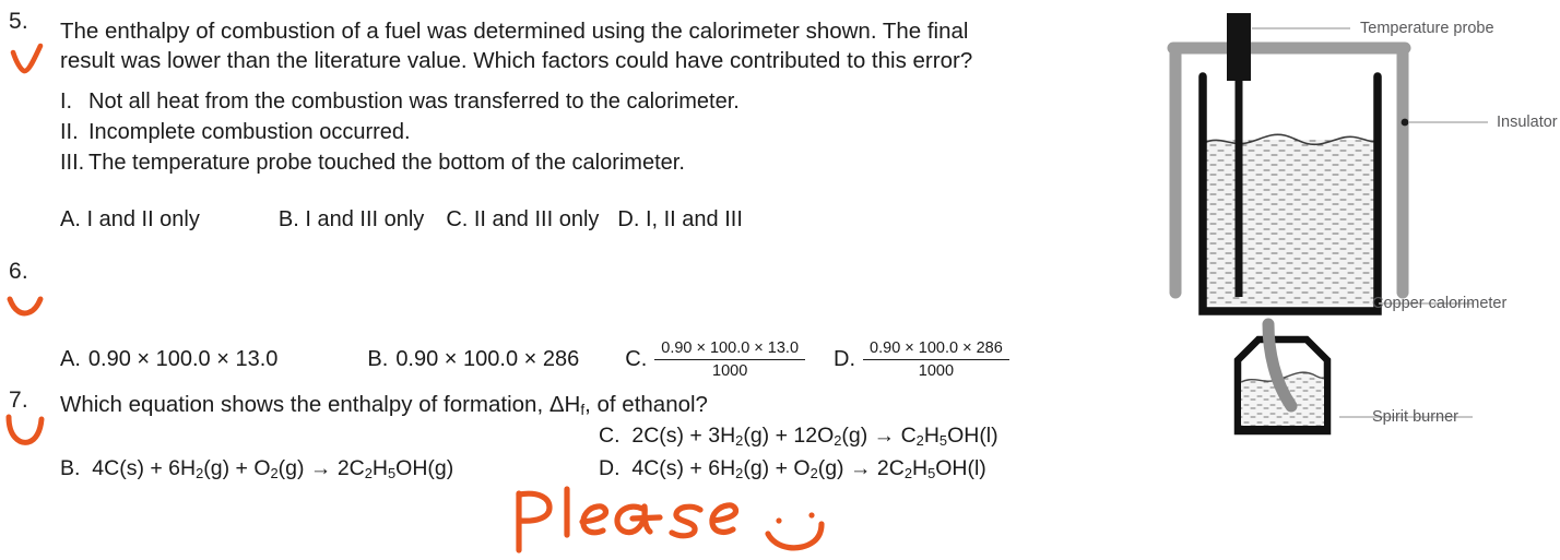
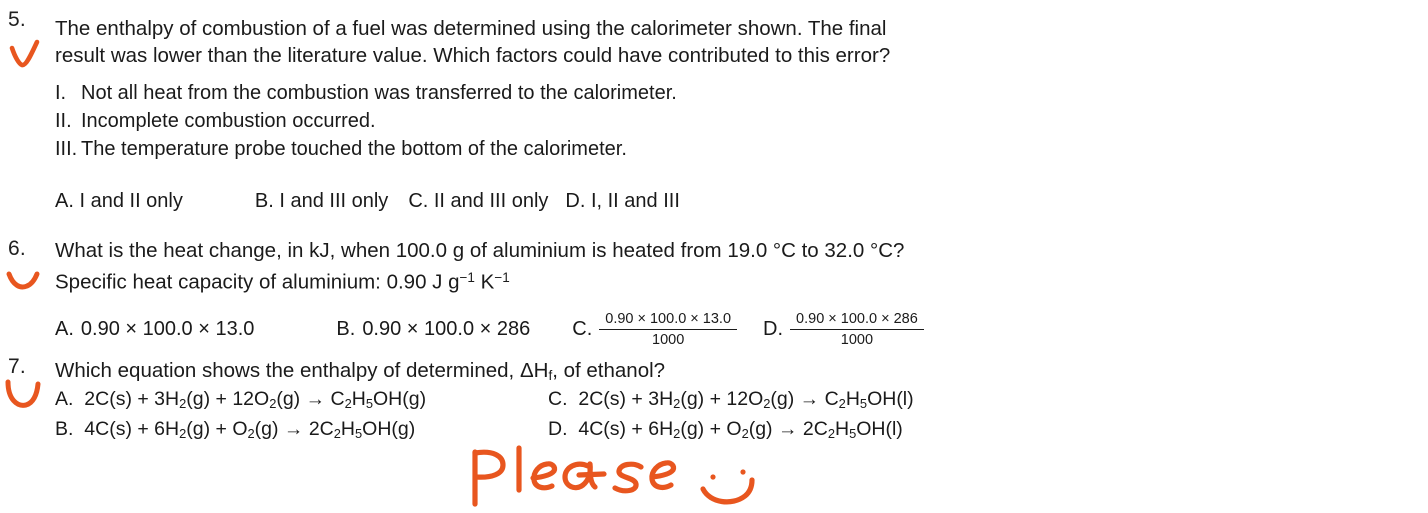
  5.
  The enthalpy of combustion of a fuel was determined using the calorimeter shown. The final
  result was lower than the literature value. Which factors could have contributed to this error?
  I. Not all heat from the combustion was transferred to the calorimeter.
  II. Incomplete combustion occurred.
  III. The temperature probe touched the bottom of the calorimeter.
  A. I and II only B. I and III only C. II and III only D. I, II and III
  6.
+ What is the heat change, in kJ, when 100.0 g of aluminium is heated from 19.0 °C to 32.0 °C?
+ Specific heat capacity of aluminium: 0.90 J g−1 K−1
  A.
  0.90 × 100.0 × 13.0
  B.
  0.90 × 100.0 × 286
  C.
  0.90 × 100.0 × 13.0
  1000
  D.
  0.90 × 100.0 × 286
  1000
  7.
- Which equation shows the enthalpy of formation, ΔHf, of ethanol?
+ Which equation shows the enthalpy of determined, ΔHf, of ethanol?
+ A. 2C(s) + 3H2(g) + 12O2(g) → C2H5OH(g)
  B. 4C(s) + 6H2(g) + O2(g) → 2C2H5OH(g)
  C. 2C(s) + 3H2(g) + 12O2(g) → C2H5OH(l)
  D. 4C(s) + 6H2(g) + O2(g) → 2C2H5OH(l)
- Temperature probe
- Insulator
- Copper calorimeter
- Spirit burner
